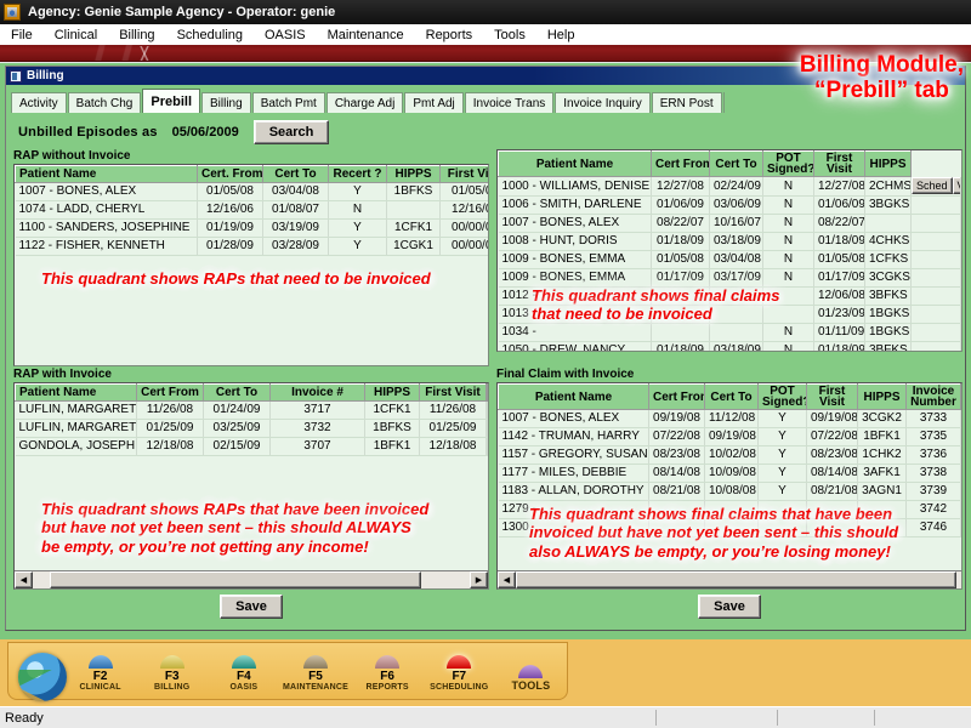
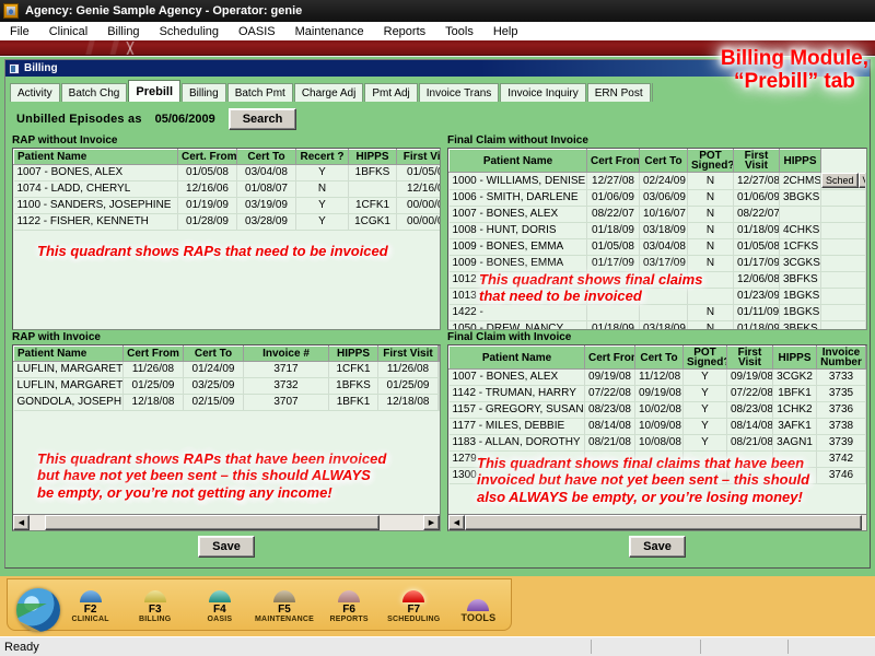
  Agency: Genie Sample Agency - Operator: genie
  File
  Clinical
  Billing
  Scheduling
  OASIS
  Maintenance
  Reports
  Tools
  Help
  Billing
  Activity
  Batch Chg
  Prebill
  Billing
  Batch Pmt
  Charge Adj
  Pmt Adj
  Invoice Trans
  Invoice Inquiry
  ERN Post
  Unbilled Episodes as
  05/06/2009
  Search
  RAP without Invoice
  Patient Name	Cert. From	Cert To	Recert ?	HIPPS	First Vi
  1007 - BONES, ALEX	01/05/08	03/04/08	Y	1BFKS	01/05/0
  1074 - LADD, CHERYL	12/16/06	01/08/07	N		12/16/0
  1100 - SANDERS, JOSEPHINE	01/19/09	03/19/09	Y	1CFK1	00/00/0
  1122 - FISHER, KENNETH	01/28/09	03/28/09	Y	1CGK1	00/00/0
  This quadrant shows RAPs that need to be invoiced
+ Final Claim without Invoice
  Patient Name	Cert From	Cert To	POT Signed?	First Visit	HIPPS
  1000 - WILLIAMS, DENISE	12/27/08	02/24/09	N	12/27/08	2CHMS	Sched
  1006 - SMITH, DARLENE	01/06/09	03/06/09	N	01/06/09	3BGKS
  1007 - BONES, ALEX	08/22/07	10/16/07	N	08/22/07
  1008 - HUNT, DORIS	01/18/09	03/18/09	N	01/18/09	4CHKS
  1009 - BONES, EMMA	01/05/08	03/04/08	N	01/05/08	1CFKS
  1009 - BONES, EMMA	01/17/09	03/17/09	N	01/17/09	3CGKS
  1012 -				12/06/08	3BFKS
  1013				01/23/09	1BGKS
- 1034 -			N	01/11/09	1BGKS
+ 1422 -			N	01/11/09	1BGKS
  1050 - DREW, NANCY	01/18/09	03/18/09	N	01/18/09	3BFKS
  This quadrant shows final claims
  that need to be invoiced
  RAP with Invoice
  Patient Name	Cert From	Cert To	Invoice #	HIPPS	First Visit
  LUFLIN, MARGARET	11/26/08	01/24/09	3717	1CFK1	11/26/08
  LUFLIN, MARGARET	01/25/09	03/25/09	3732	1BFKS	01/25/09
  GONDOLA, JOSEPH	12/18/08	02/15/09	3707	1BFK1	12/18/08
  This quadrant shows RAPs that have been invoiced
  but have not yet been sent – this should ALWAYS
  be empty, or you’re not getting any income!
  Save
  Final Claim with Invoice
  Patient Name	Cert Fro	Cert To	POT Signed	First Visit	HIPPS	Invoice Number
  1007 - BONES, ALEX	09/19/08	11/12/08	Y	09/19/08	3CGK2	3733
  1142 - TRUMAN, HARRY	07/22/08	09/19/08	Y	07/22/08	1BFK1	3735
  1157 - GREGORY, SUSAN	08/23/08	10/02/08	Y	08/23/08	1CHK2	3736
  1177 - MILES, DEBBIE	08/14/08	10/09/08	Y	08/14/08	3AFK1	3738
  1183 - ALLAN, DOROTHY	08/21/08	10/08/08	Y	08/21/08	3AGN1	3739
  1279 -						3742
  1300						3746
  This quadrant shows final claims that have been
  invoiced but have not yet been sent – this should
  also ALWAYS be empty, or you’re losing money!
  Save
  Billing Module,
  “Prebill” tab
  F2
  F3
  F4
  F5
  F6
  F7
  TOOLS
  Ready
